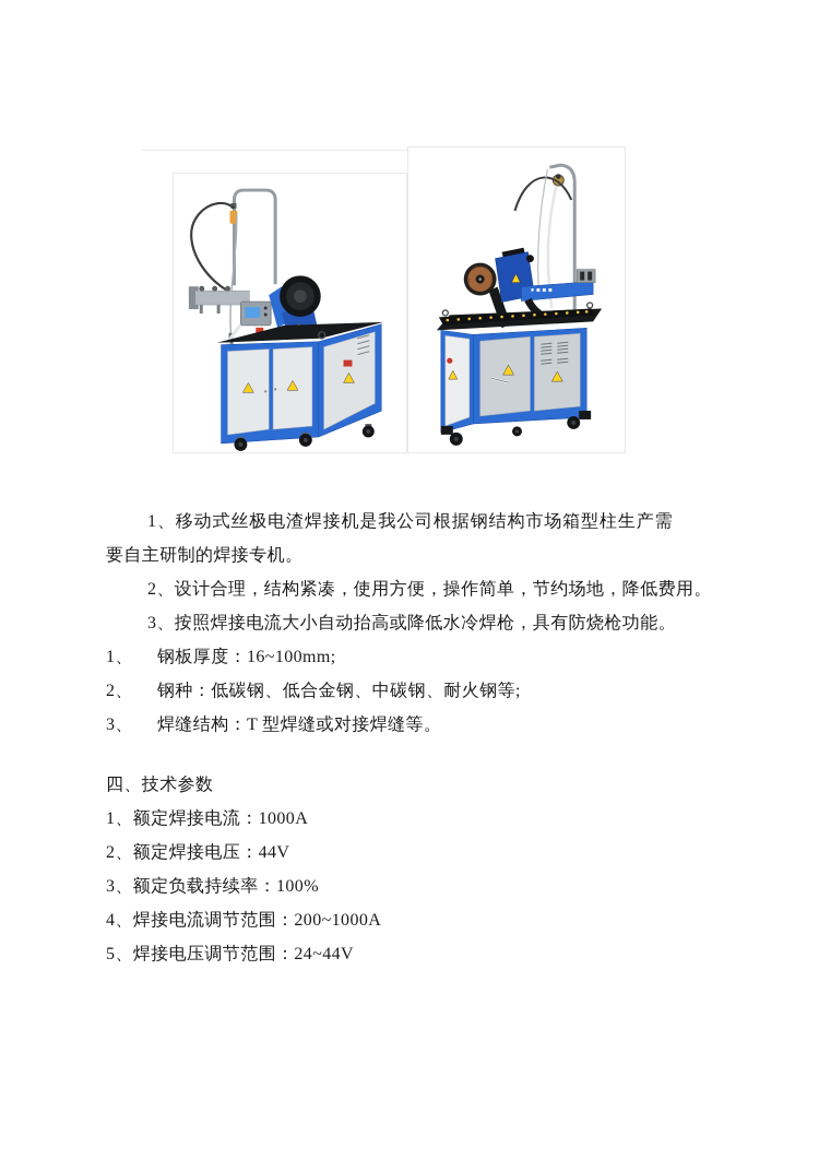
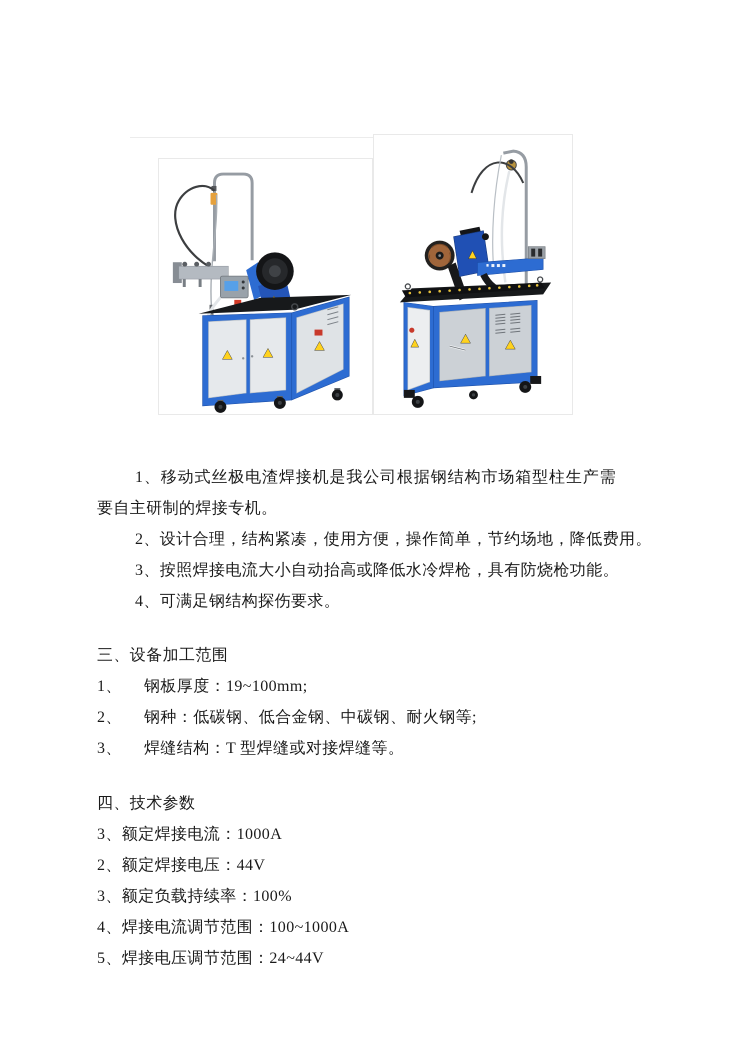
  1、移动式丝极电渣焊接机是我公司根据钢结构市场箱型柱生产需要自主研制的焊接专机。
  2、设计合理，结构紧凑，使用方便，操作简单，节约场地，降低费用。
  3、按照焊接电流大小自动抬高或降低水冷焊枪，具有防烧枪功能。
+ 4、可满足钢结构探伤要求。
+ 三、设备加工范围
  1、
- 钢板厚度：16~100mm;
+ 钢板厚度：19~100mm;
  2、
  钢种：低碳钢、低合金钢、中碳钢、耐火钢等;
  3、
  焊缝结构：T 型焊缝或对接焊缝等。
  四、技术参数
- 1、额定焊接电流：1000A
+ 3、额定焊接电流：1000A
  2、额定焊接电压：44V
  3、额定负载持续率：100%
- 4、焊接电流调节范围：200~1000A
+ 4、焊接电流调节范围：100~1000A
  5、焊接电压调节范围：24~44V
